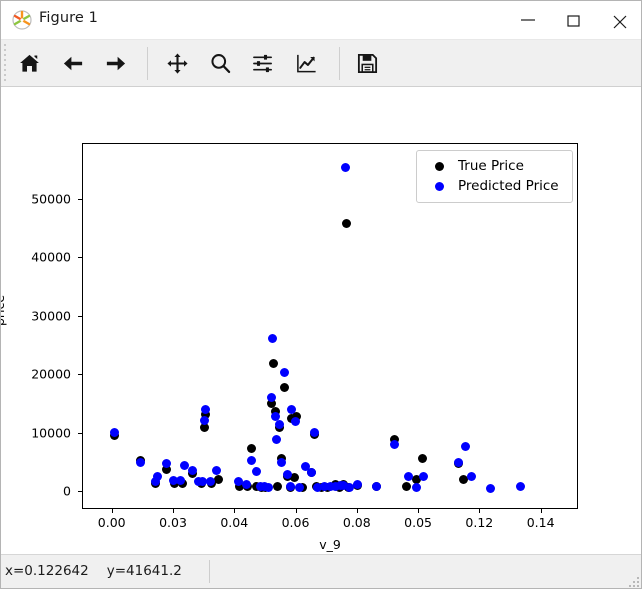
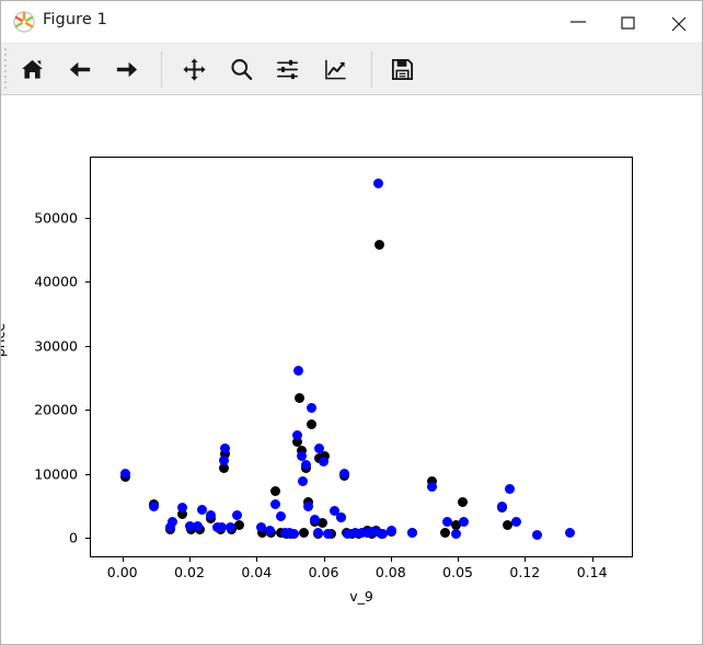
  Figure 1
  v_9
  0
  10000
  20000
  30000
  40000
  50000
  0.00
- 0.03
+ 0.02
  0.04
  0.06
  0.08
  0.05
  0.12
  0.14
- True Price
- Predicted Price
- x=0.122642 y=41641.2
